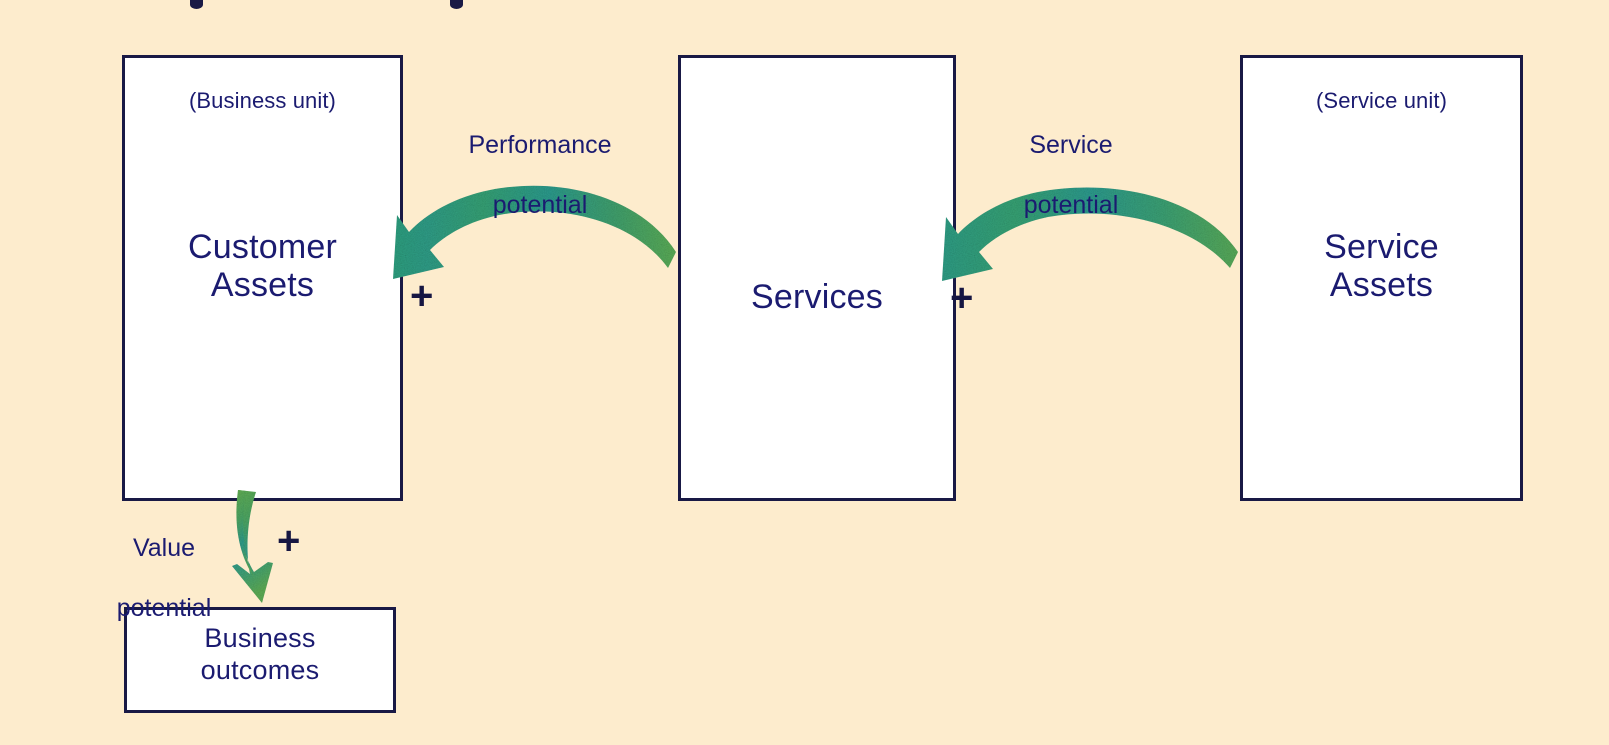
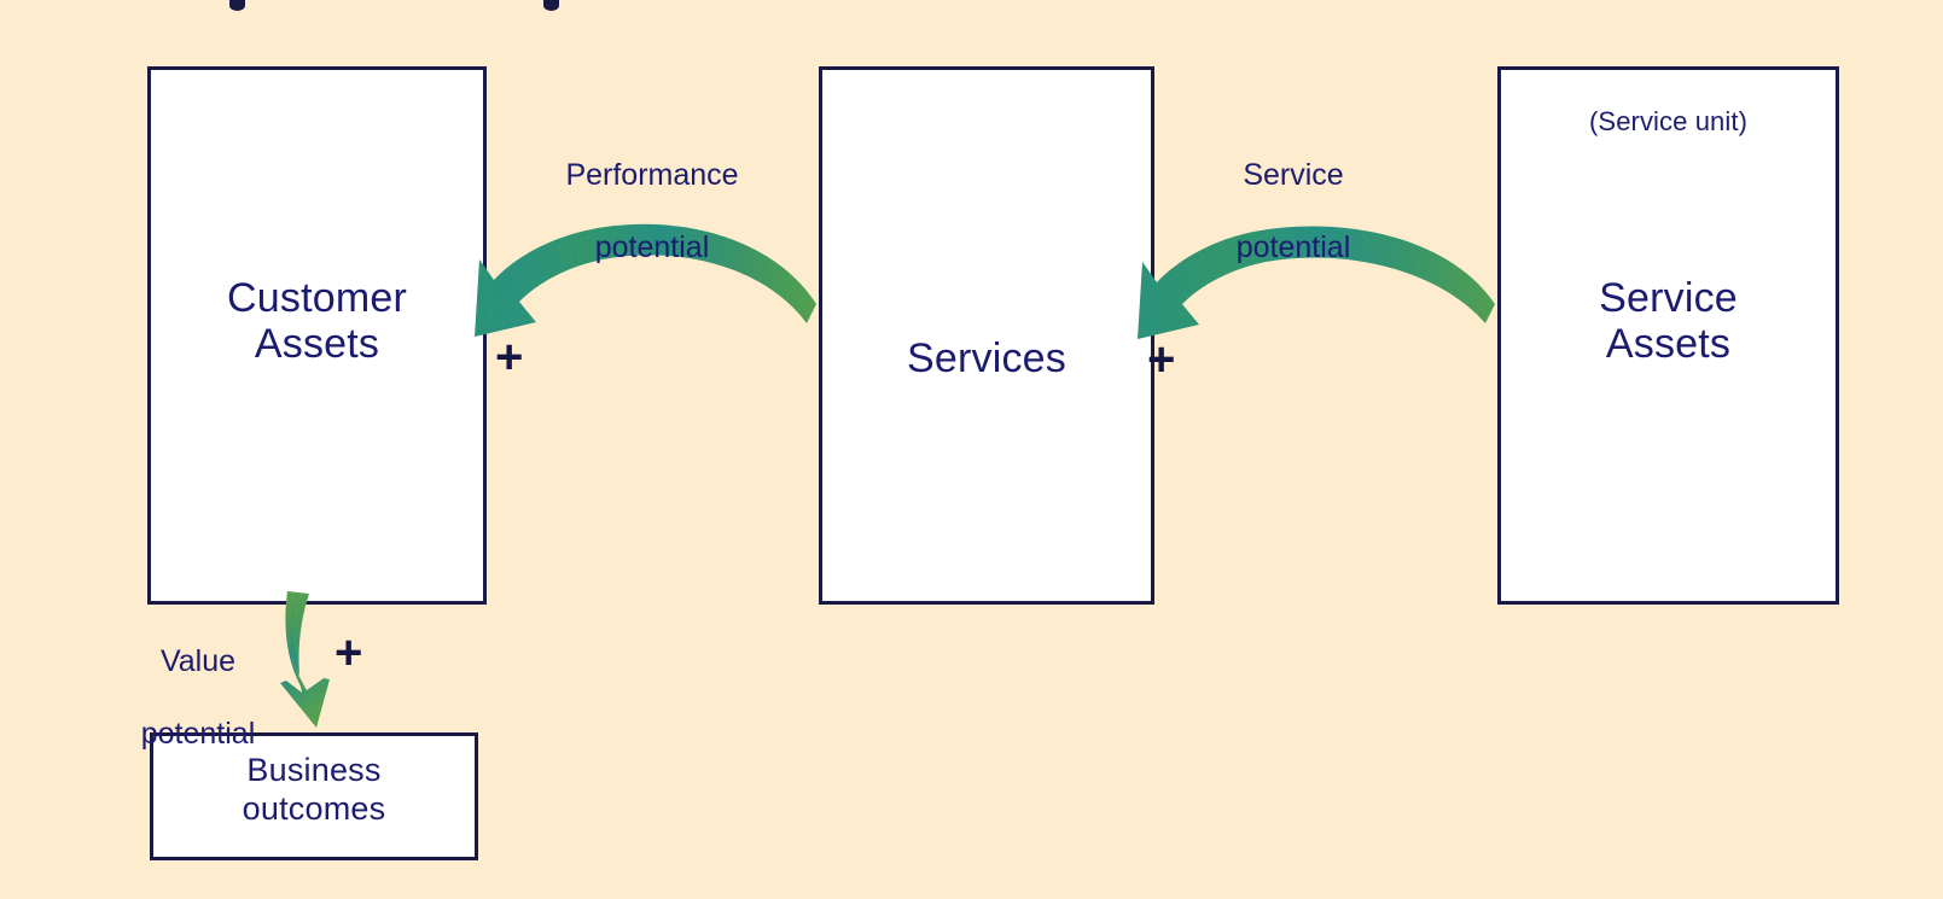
- (Business unit)
  Customer
  Assets
  Services
  (Service unit)
  Service
  Assets
  Business
  outcomes
  Performance
  potential
  +
  Service
  potential
  +
  Value
  potential
  +
